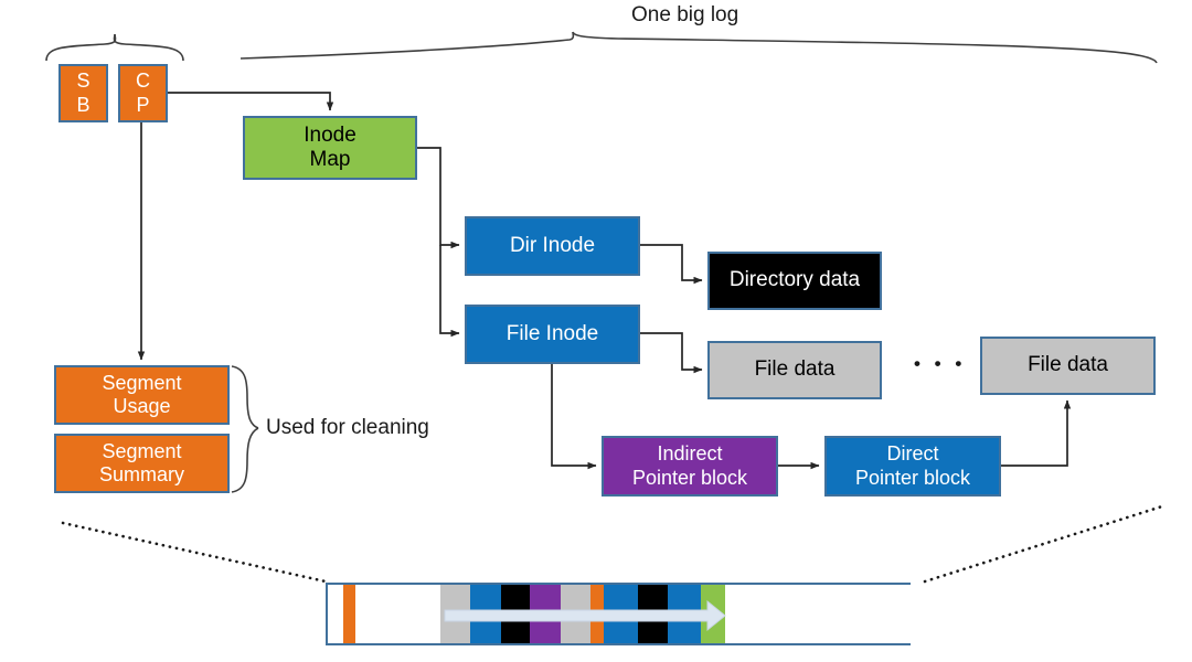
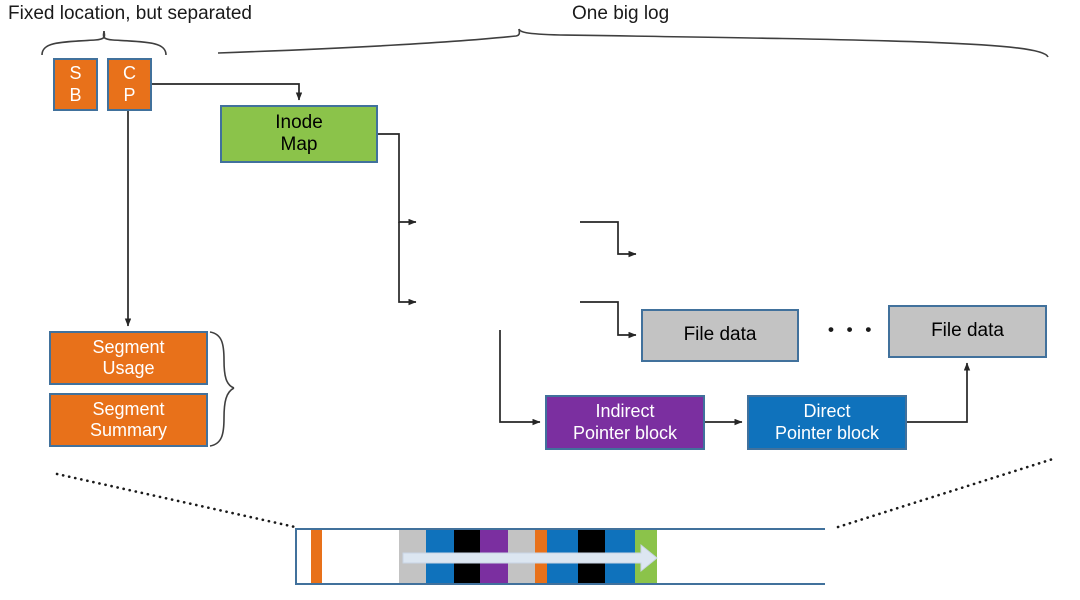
+ Fixed location, but separated
  One big log
- Used for cleaning
  • • •
  S
  B
  C
  P
  Inode
  Map
- Dir Inode
- File Inode
- Directory data
  File data
  File data
  Indirect
  Pointer block
  Direct
  Pointer block
  Segment
  Usage
  Segment
  Summary
